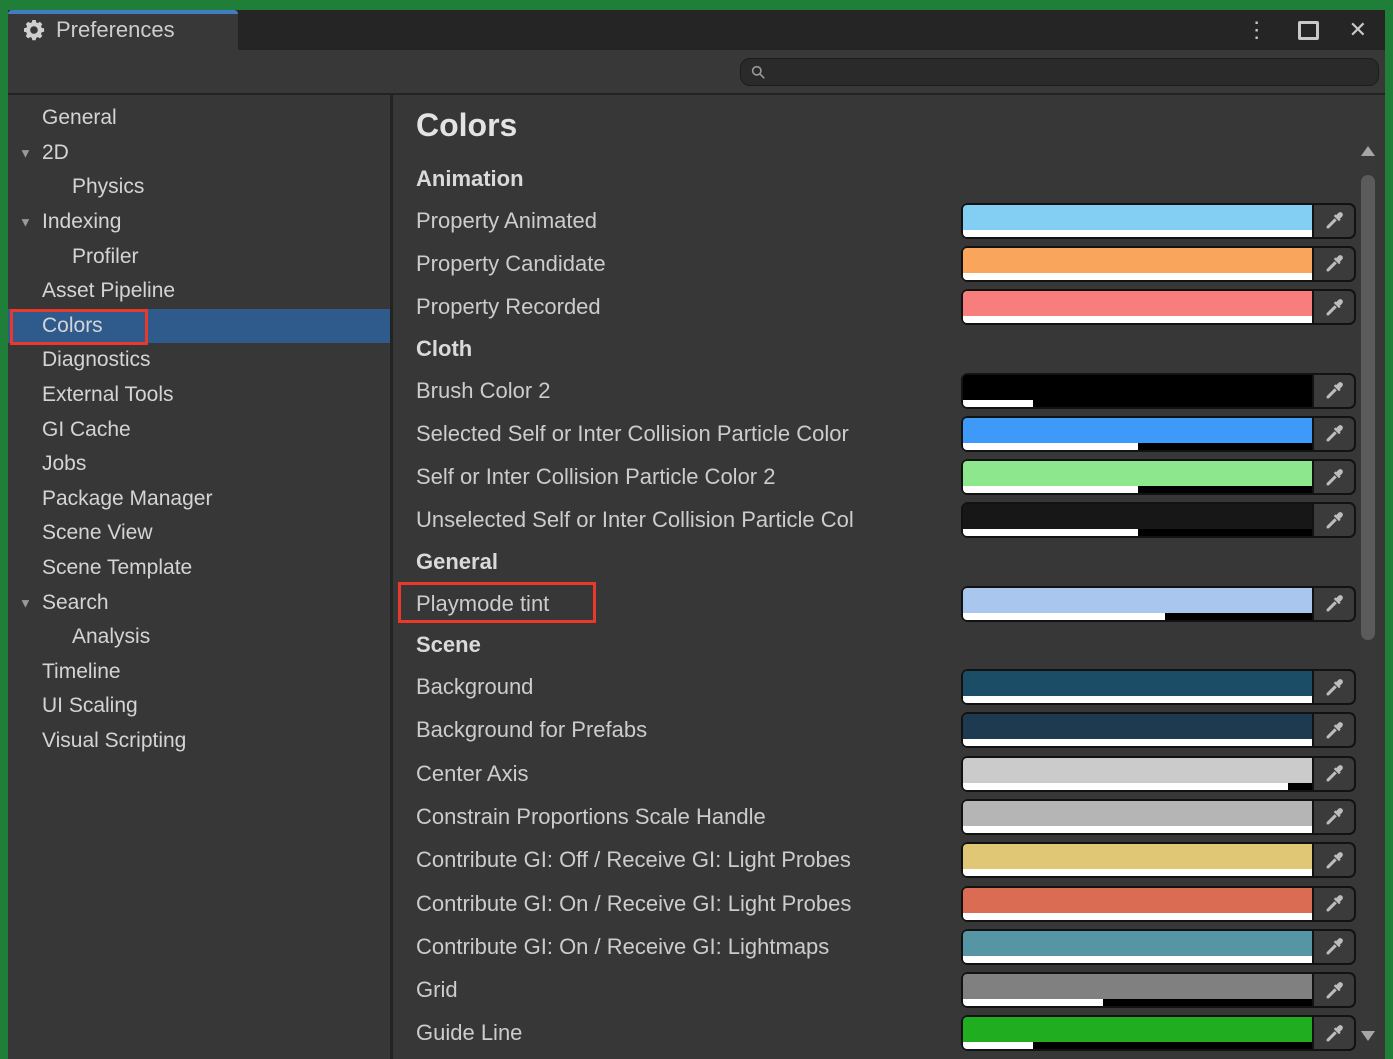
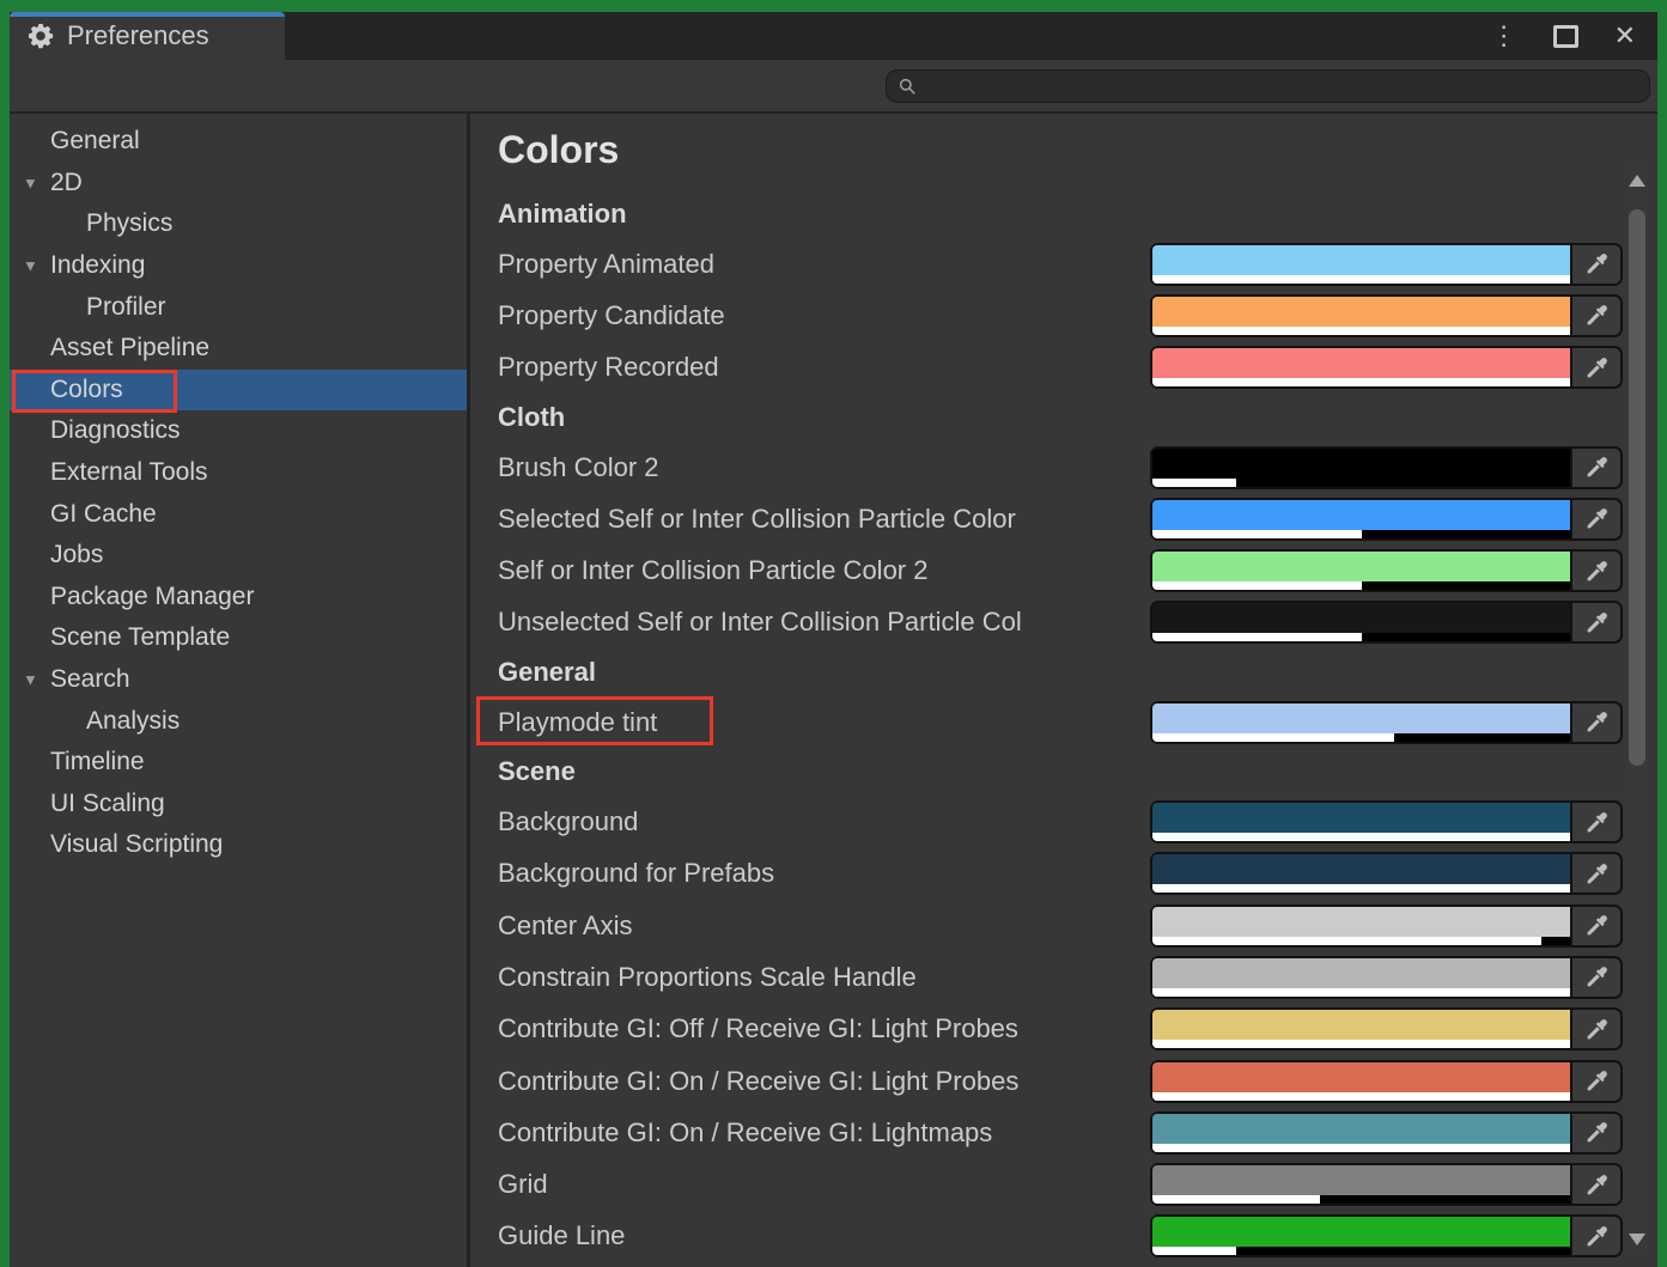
  Preferences
  ⋮
  ✕
  General
  ▼
  2D
  Physics
  ▼
  Indexing
  Profiler
  Asset Pipeline
  Colors
  Diagnostics
  External Tools
  GI Cache
  Jobs
  Package Manager
- Scene View
  Scene Template
  ▼
  Search
  Analysis
  Timeline
  UI Scaling
  Visual Scripting
  Colors
  Animation
  Property Animated
  Property Candidate
  Property Recorded
  Cloth
  Brush Color 2
  Selected Self or Inter Collision Particle Color
  Self or Inter Collision Particle Color 2
  Unselected Self or Inter Collision Particle Col
  General
  Playmode tint
  Scene
  Background
  Background for Prefabs
  Center Axis
  Constrain Proportions Scale Handle
  Contribute GI: Off / Receive GI: Light Probes
  Contribute GI: On / Receive GI: Light Probes
  Contribute GI: On / Receive GI: Lightmaps
  Grid
  Guide Line
